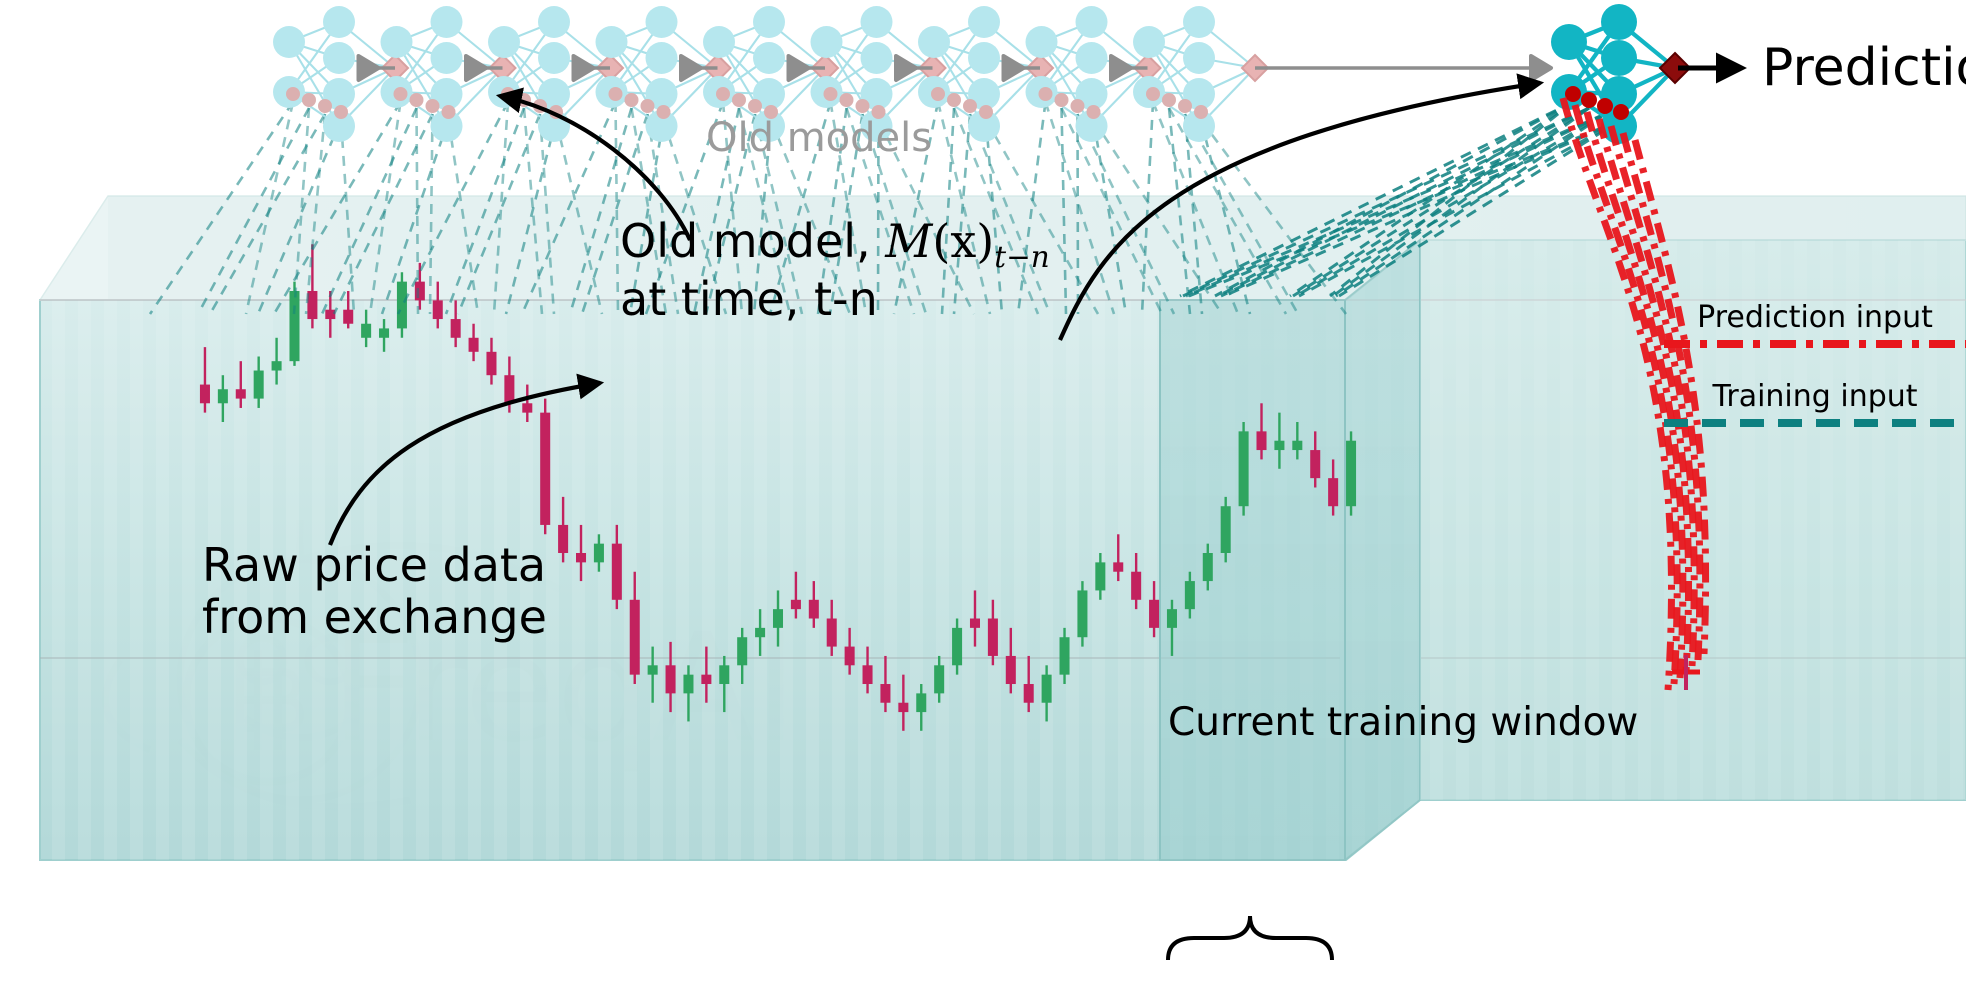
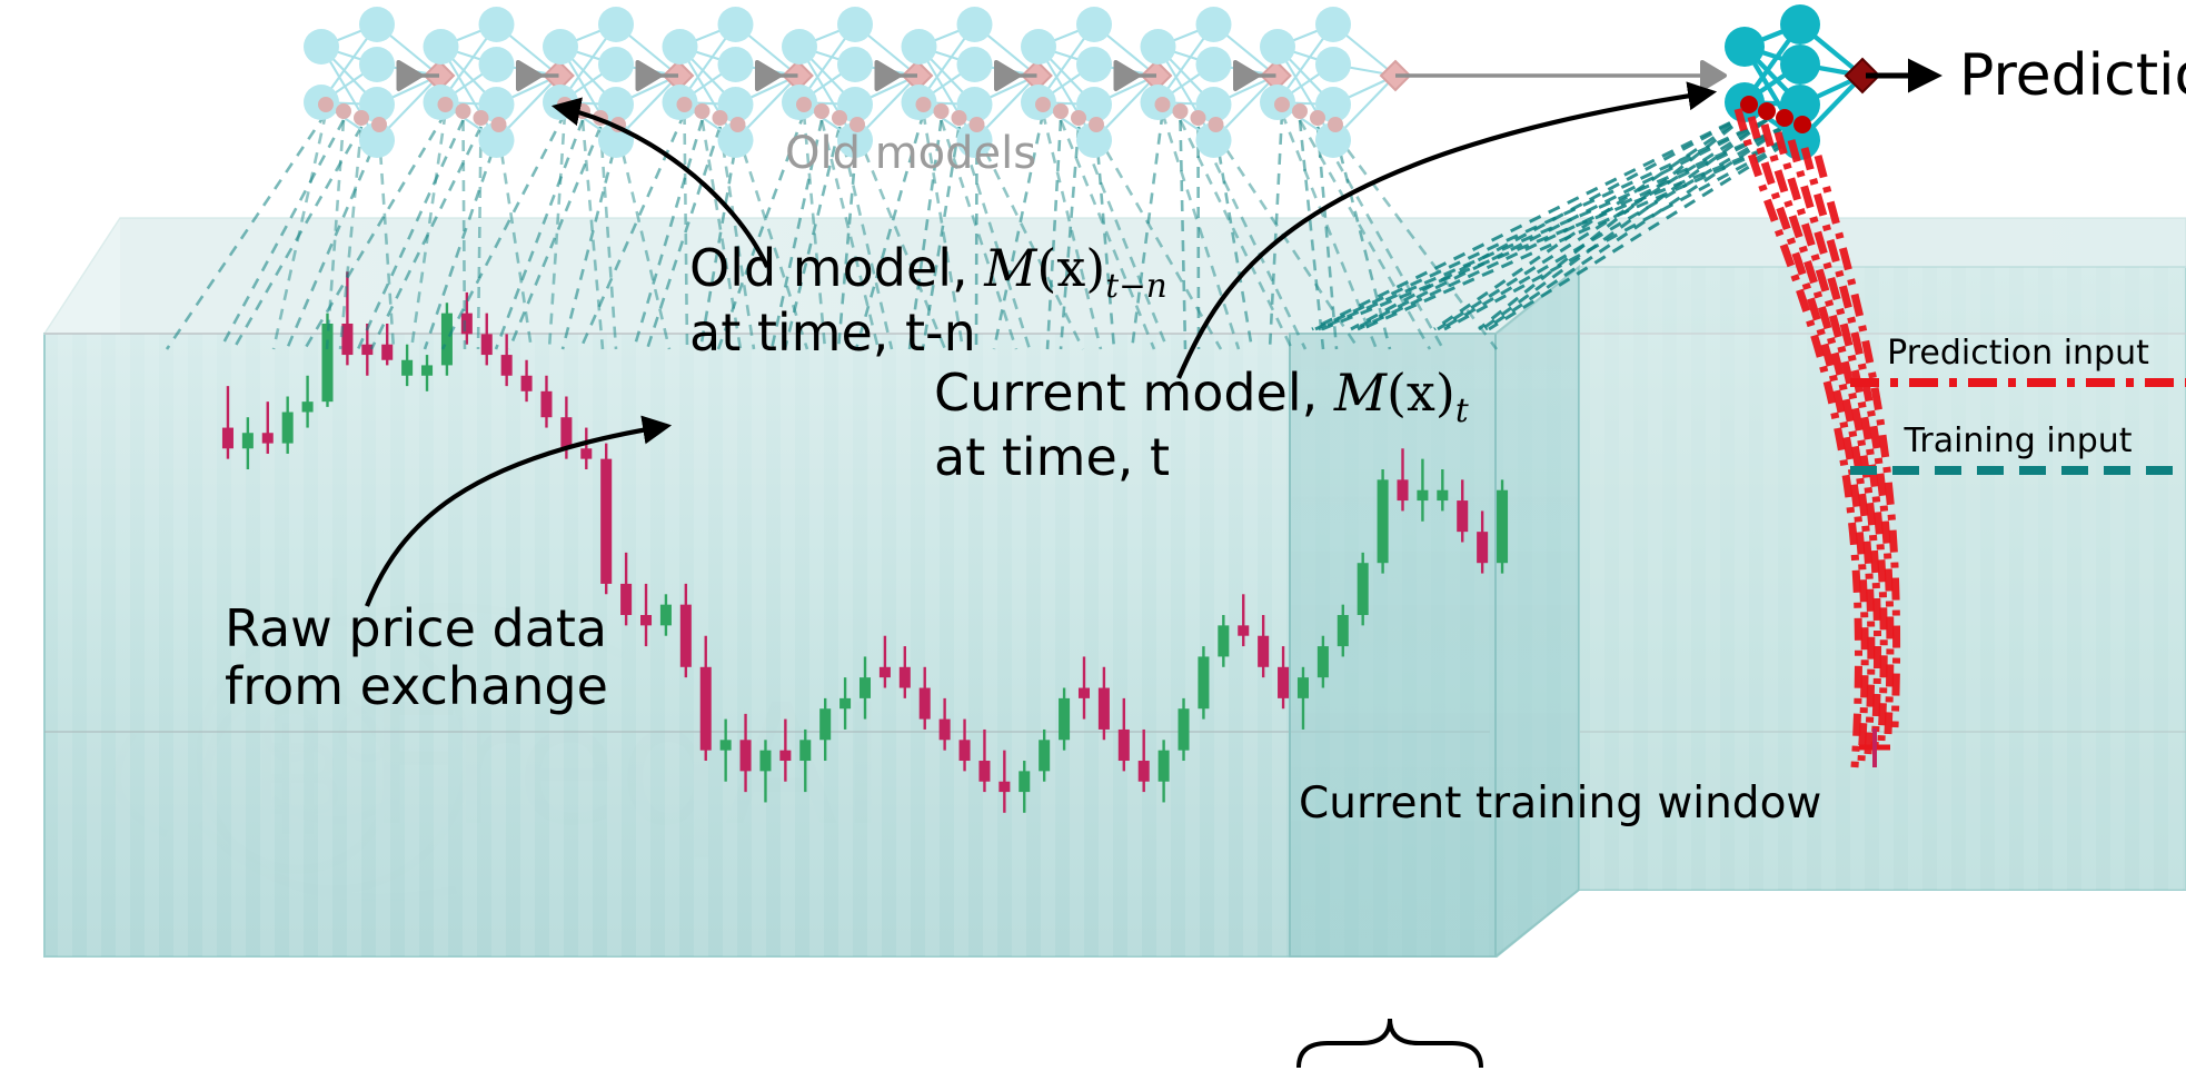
  Old models
  Predicti
  Old model, M(x)t−n
  at time, t-n
+ Current model, M(x)t
+ at time, t
  Raw price data
  from exchange
  Current training window
  Prediction input
  Training input
